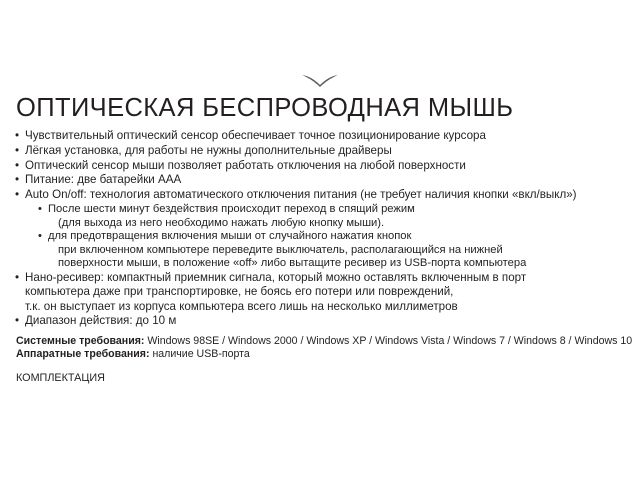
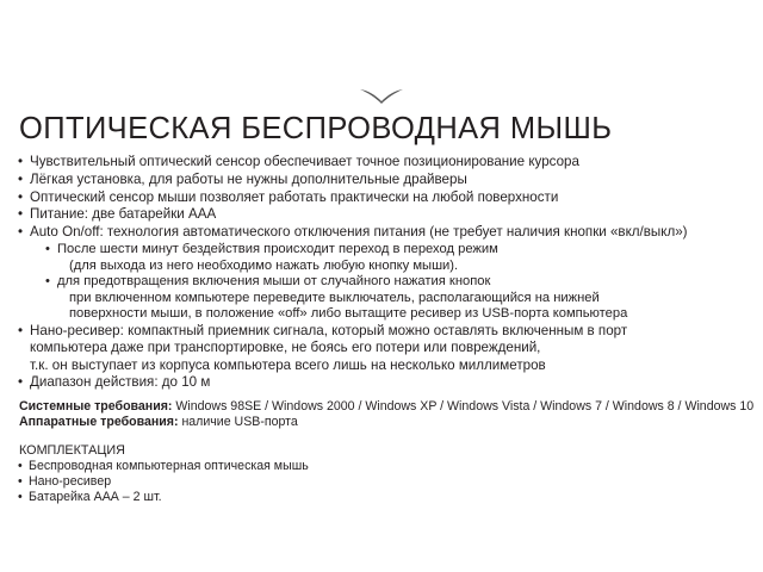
  ОПТИЧЕСКАЯ БЕСПРОВОДНАЯ МЫШЬ
  Чувствительный оптический сенсор обеспечивает точное позиционирование курсора
  Лёгкая установка, для работы не нужны дополнительные драйверы
- Оптический сенсор мыши позволяет работать отключения на любой поверхности
+ Оптический сенсор мыши позволяет работать практически на любой поверхности
  Питание: две батарейки ААА
  Auto On/off: технология автоматического отключения питания (не требует наличия кнопки «вкл/выкл»)
- После шести минут бездействия происходит переход в спящий режим
+ После шести минут бездействия происходит переход в переход режим
  (для выхода из него необходимо нажать любую кнопку мыши).
  для предотвращения включения мыши от случайного нажатия кнопок
  при включенном компьютере переведите выключатель, располагающийся на нижней
  поверхности мыши, в положение «off» либо вытащите ресивер из USB-порта компьютера
  Нано-ресивер: компактный приемник сигнала, который можно оставлять включенным в порт
  компьютера даже при транспортировке, не боясь его потери или повреждений,
  т.к. он выступает из корпуса компьютера всего лишь на несколько миллиметров
  Диапазон действия: до 10 м
  Системные требования: Windows 98SE / Windows 2000 / Windows XP / Windows Vista / Windows 7 / Windows 8 / Windows 10
  Аппаратные требования: наличие USB-порта
  КОМПЛЕКТАЦИЯ
+ Беспроводная компьютерная оптическая мышь
+ Нано-ресивер
+ Батарейка ААА – 2 шт.
